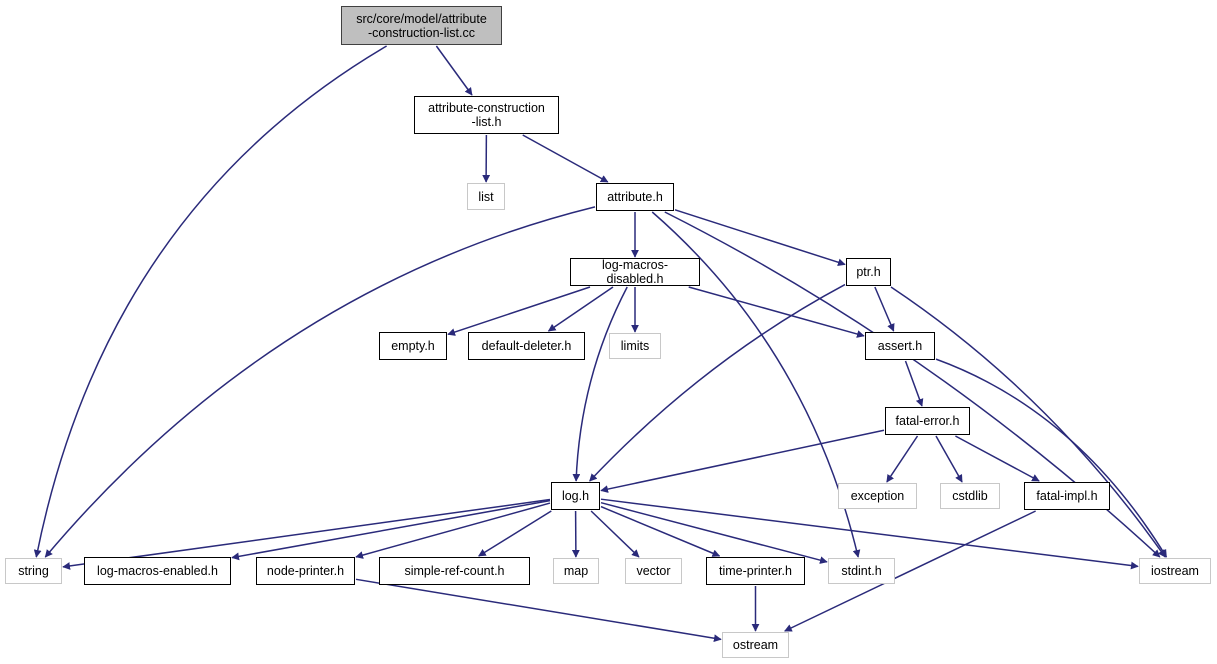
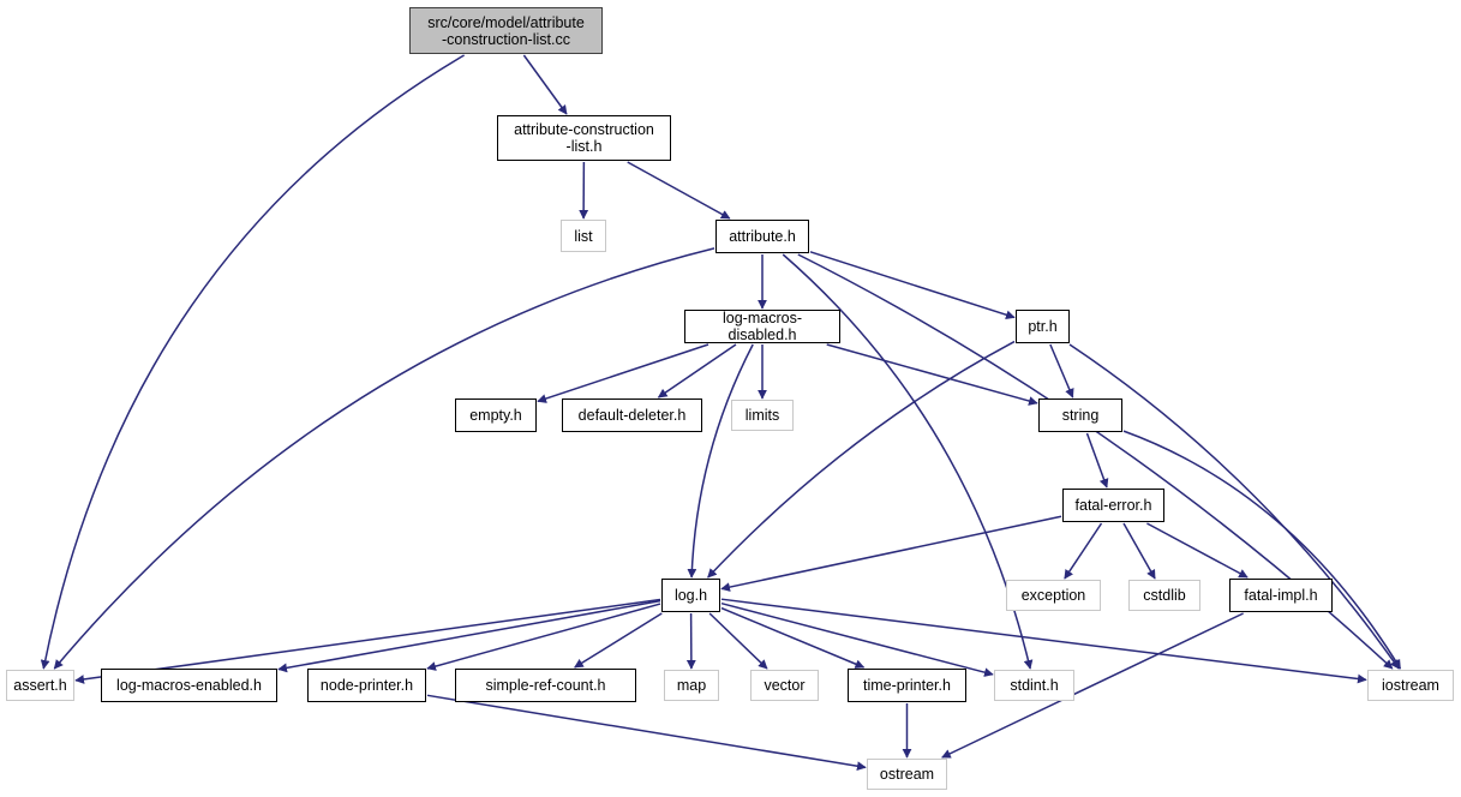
  src/core/model/attribute
  -construction-list.cc
  attribute-construction
  -list.h
  list
  attribute.h
  log-macros-disabled.h
  ptr.h
  empty.h
  default-deleter.h
  limits
- assert.h
+ string
  fatal-error.h
  exception
  cstdlib
  fatal-impl.h
  log.h
- string
+ assert.h
  log-macros-enabled.h
  node-printer.h
  simple-ref-count.h
  map
  vector
  time-printer.h
  stdint.h
  iostream
  ostream
